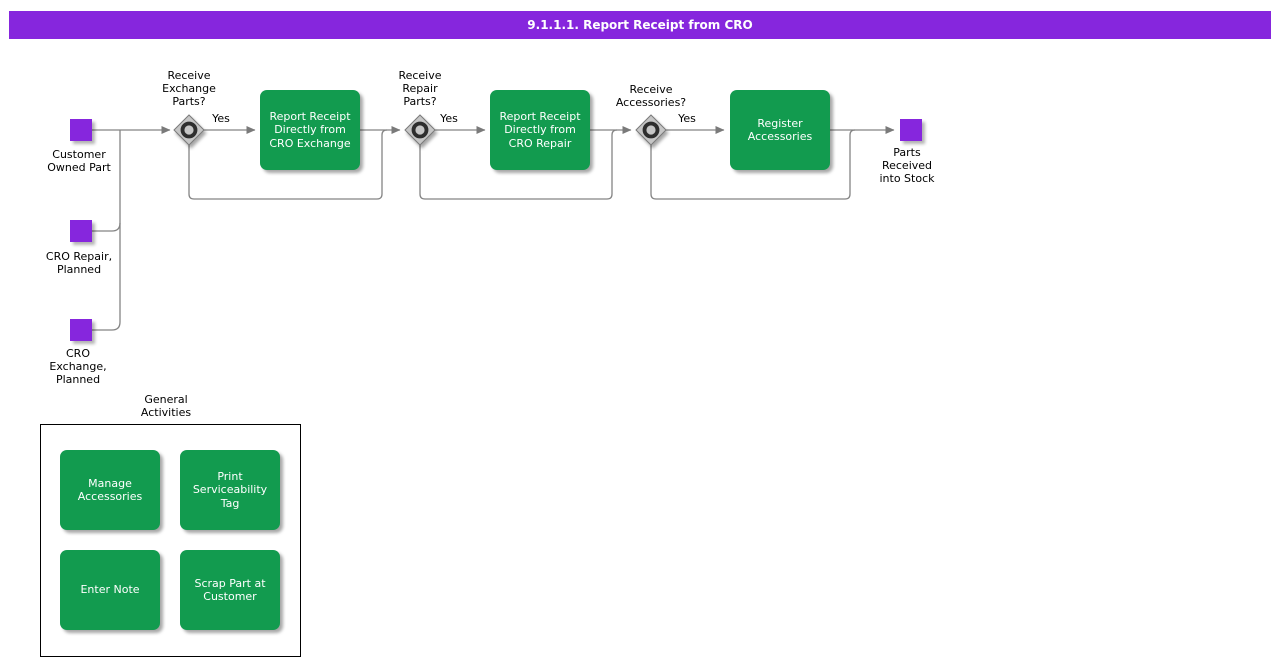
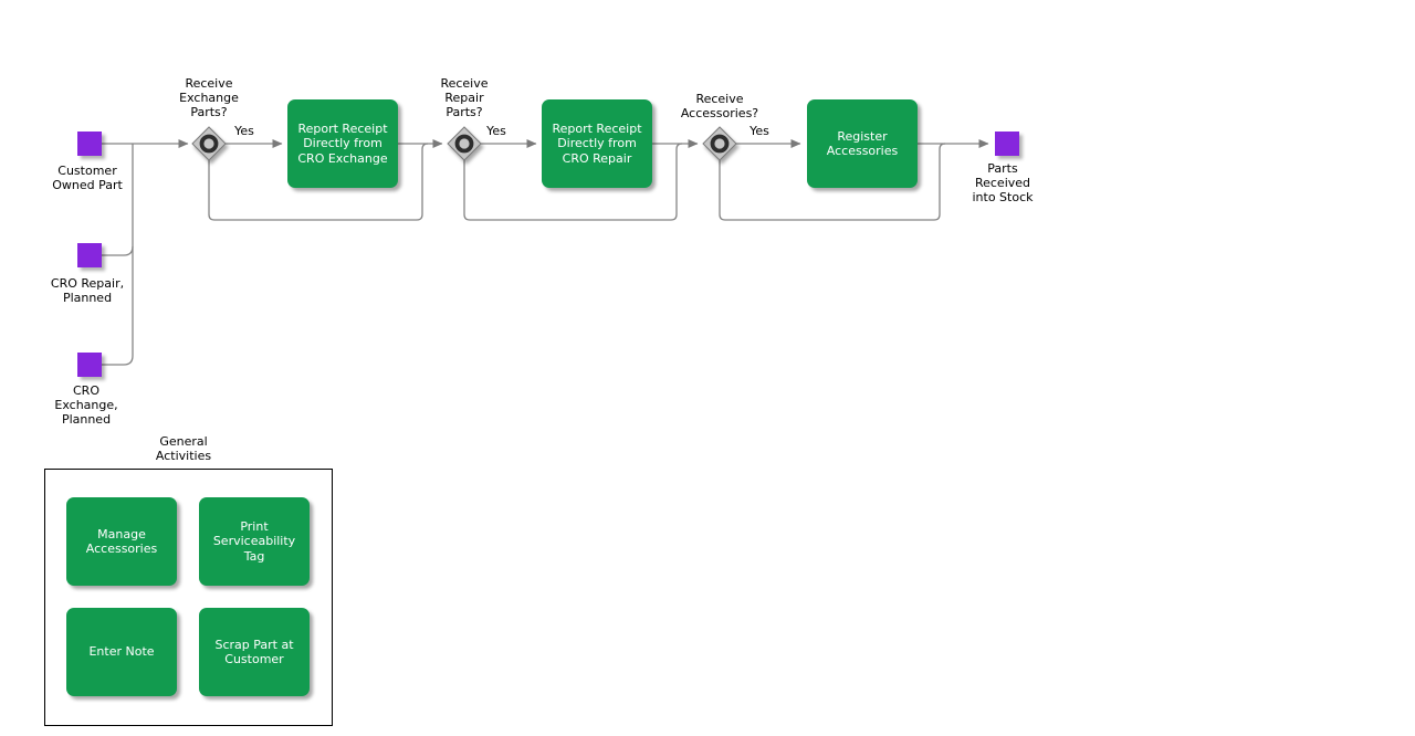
- 9.1.1.1. Report Receipt from CRO
  Customer
  Owned Part
  CRO Repair,
  Planned
  CRO
  Exchange,
  Planned
  Receive
  Exchange
  Parts?
  Receive
  Repair
  Parts?
  Receive
  Accessories?
  Yes
  Yes
  Yes
  Report Receipt
  Directly from
  CRO Exchange
  Report Receipt
  Directly from
  CRO Repair
  Register
  Accessories
  Parts
  Received
  into Stock
  General
  Activities
  Manage
  Accessories
  Print
  Serviceability
  Tag
  Enter Note
  Scrap Part at
  Customer
